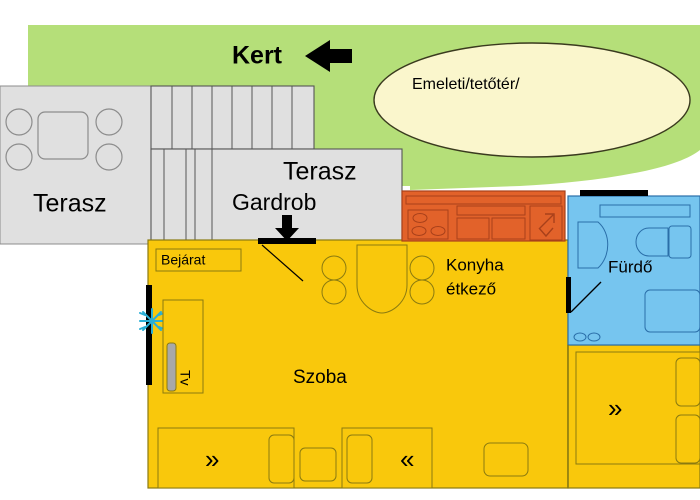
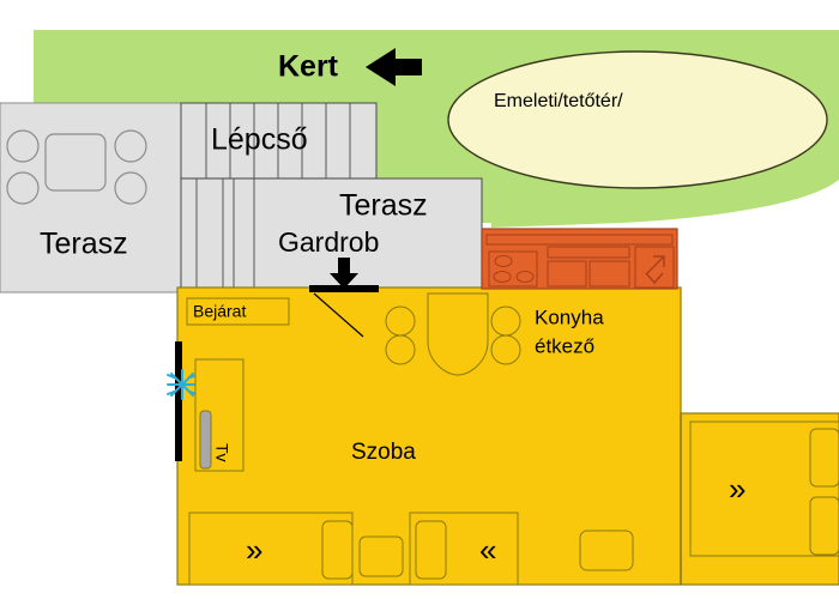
  Kert
  Emeleti/tetőtér/
  Terasz
+ Lépcső
  Terasz
  Gardrob
- Fürdő
  Bejárat
  Szoba
  »
  «
  Konyha
  étkező
  »
